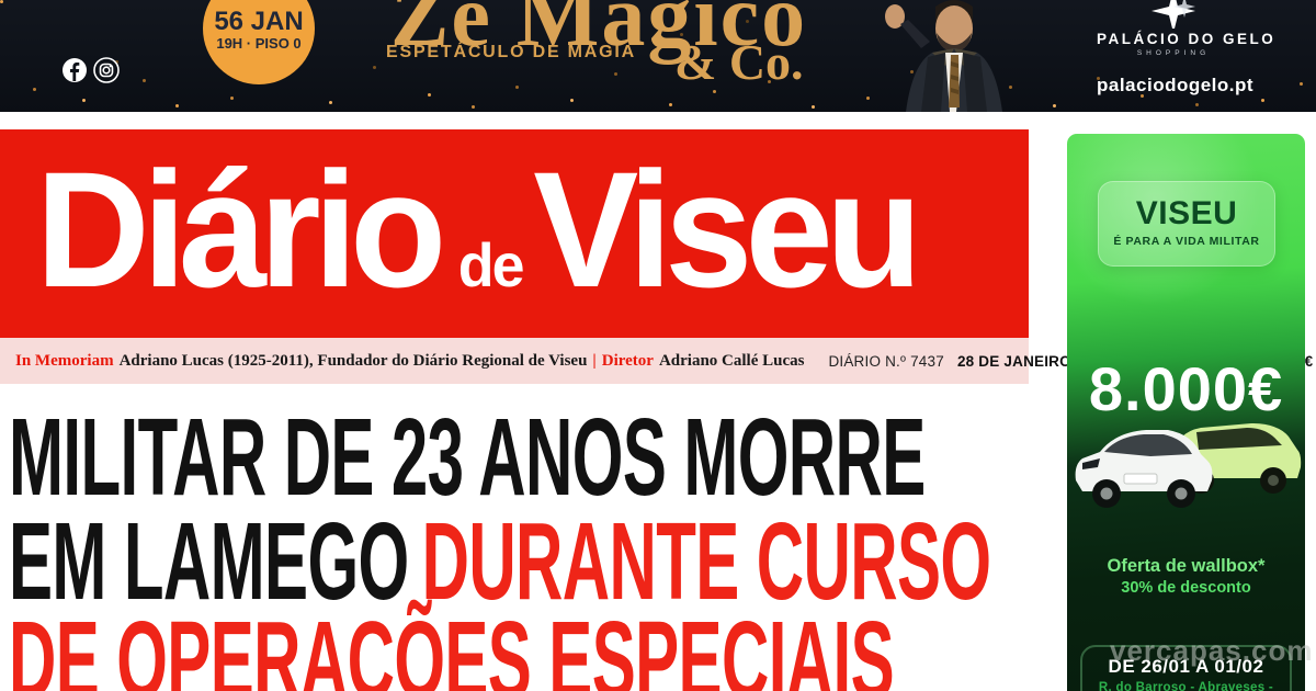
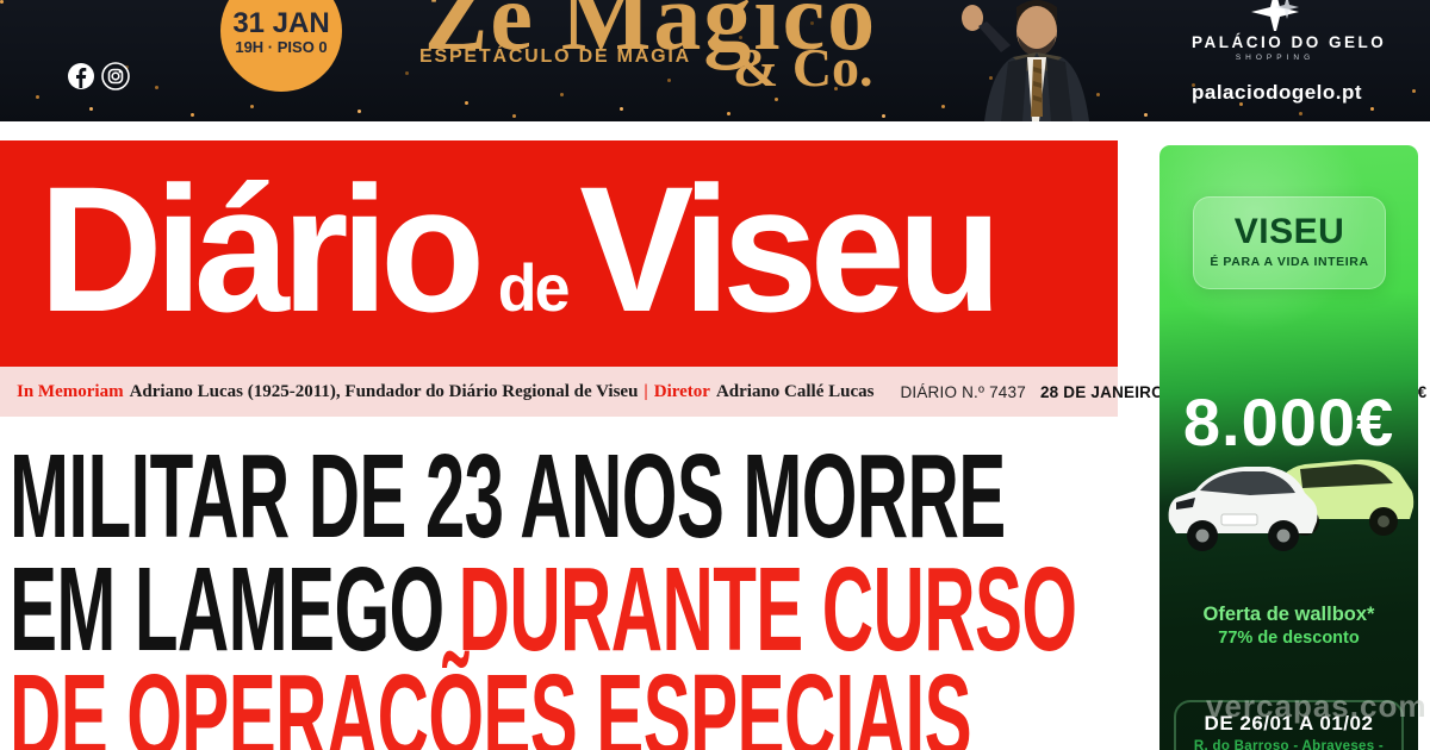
- 56 JAN
+ 31 JAN
  19H · PISO 0
  Zé Mágico
  ESPETÁCULO DE MAGIA
  & Co.
  PALÁCIO DO GELO
  palaciodogelo.pt
  Diário
  de
  Viseu
  In Memoriam
  Adriano Lucas (1925-2011), Fundador do Diário Regional de Viseu
  |
  Diretor
  Adriano Callé Lucas
  DIÁRIO N.º 7437
  MILITAR DE 23 ANOS MORRE
  EM LAMEGODURANTE CURSO
  DE OPERAÇÕES ESPECIAIS
  VISEU
- É PARA A VIDA MILITAR
+ É PARA A VIDA INTEIRA
  8.000€
  Oferta de wallbox*
- 30% de desconto
+ 77% de desconto
  DE 26/01 A 01/02
  R. do Barroso - Abraveses -
  vercapas.com
